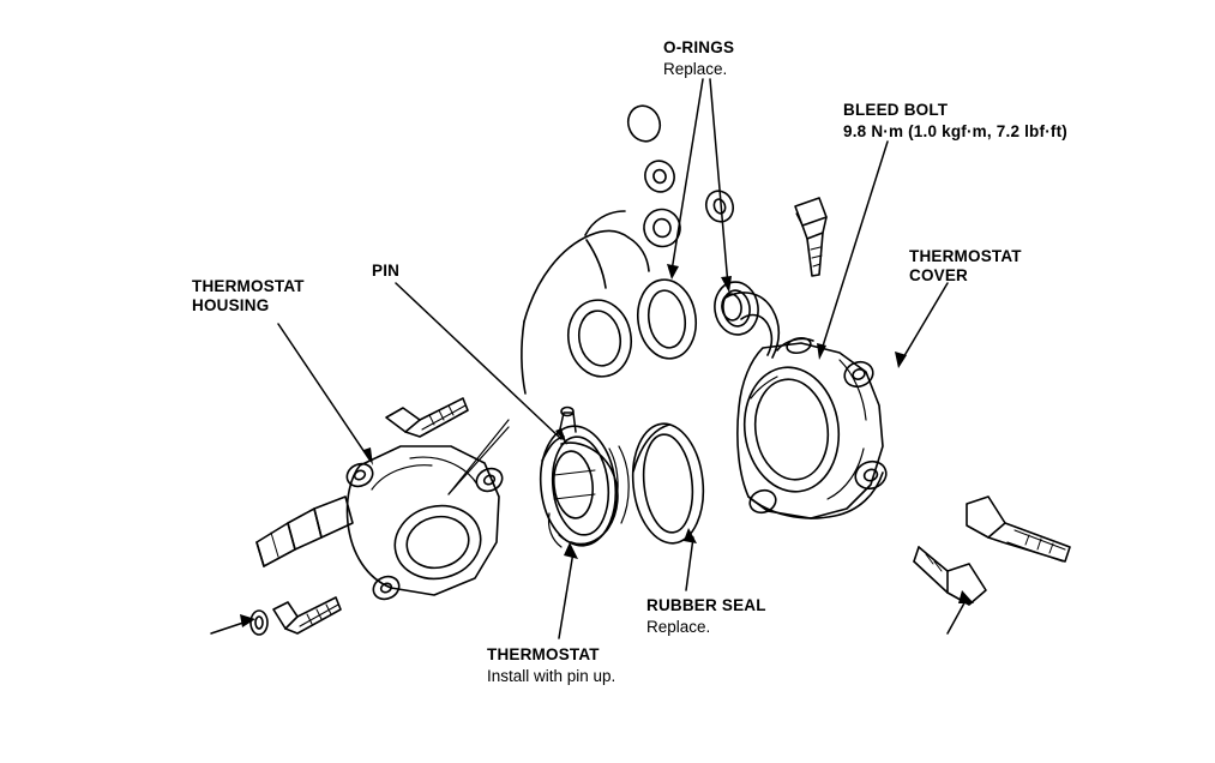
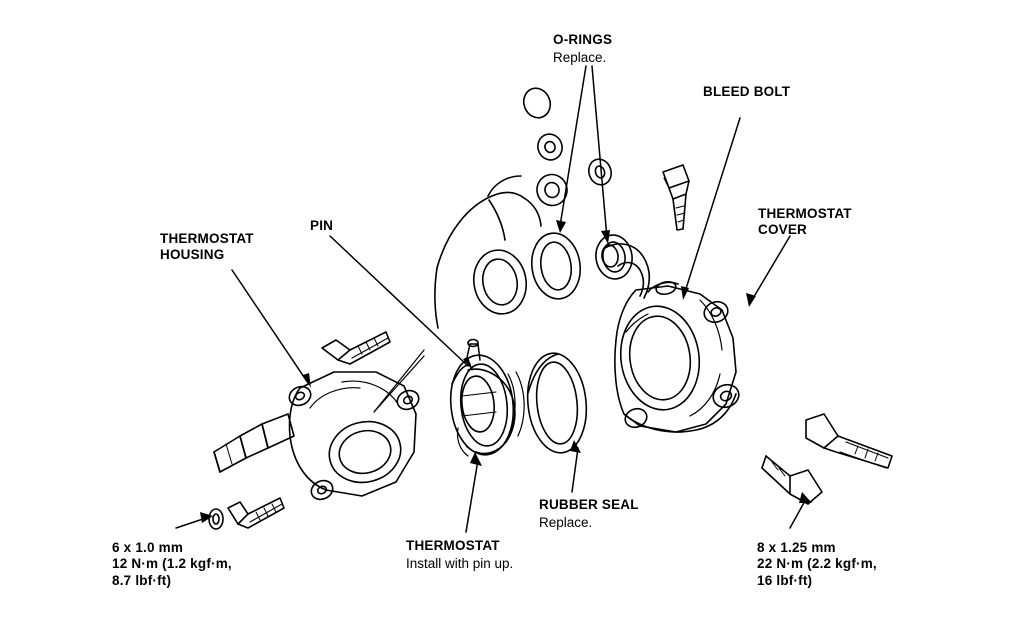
  O-RINGS
  Replace.
  BLEED BOLT
- 9.8 N·m (1.0 kgf·m, 7.2 lbf·ft)
  THERMOSTAT
  COVER
  PIN
  THERMOSTAT
  HOUSING
  RUBBER SEAL
  Replace.
  THERMOSTAT
  Install with pin up.
+ 6 x 1.0 mm
+ 12 N·m (1.2 kgf·m,
+ 8.7 lbf·ft)
+ 8 x 1.25 mm
+ 22 N·m (2.2 kgf·m,
+ 16 lbf·ft)
